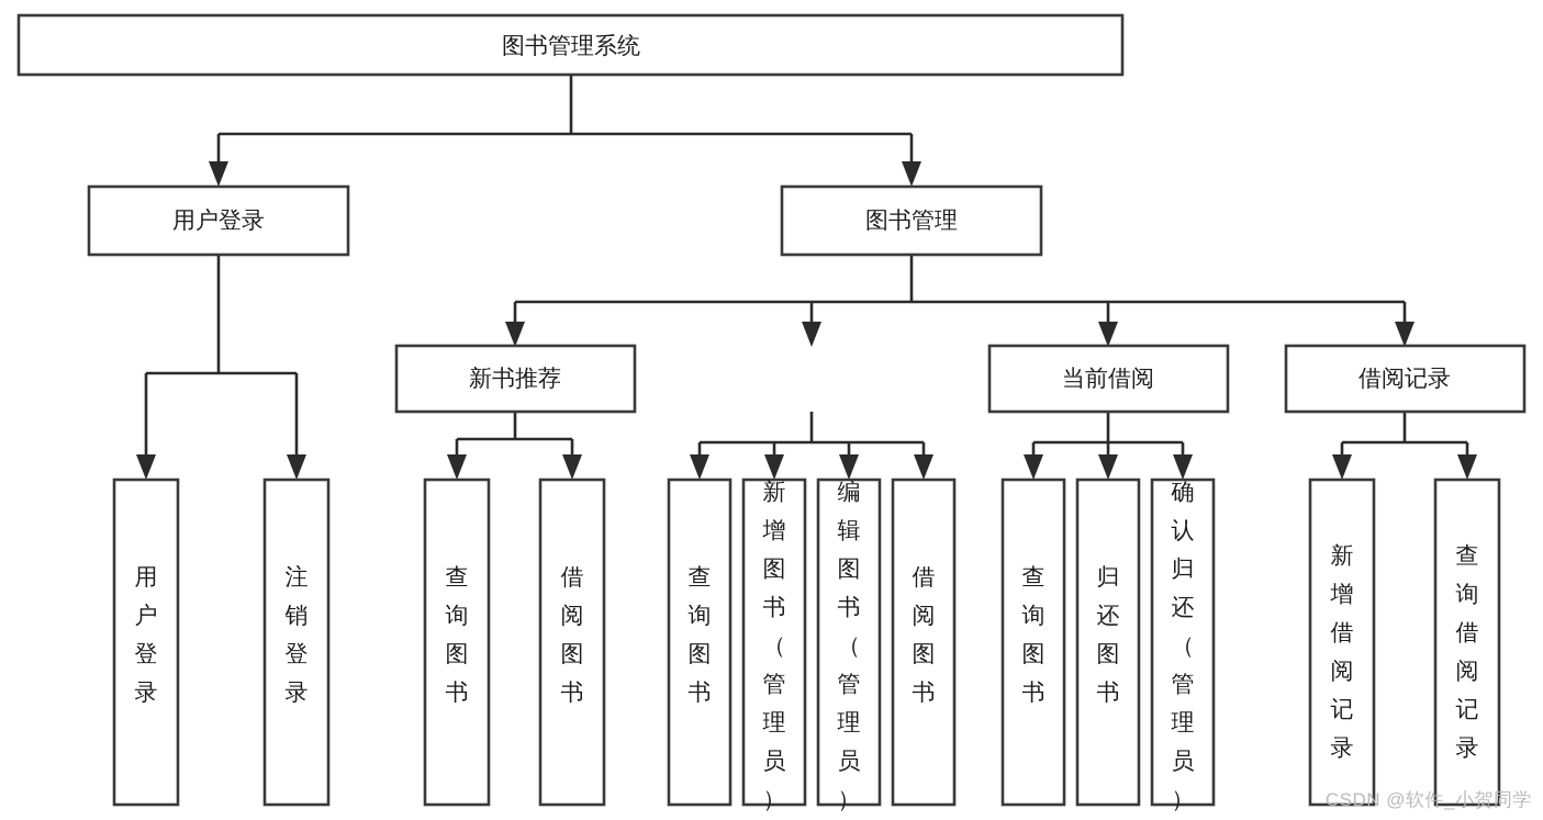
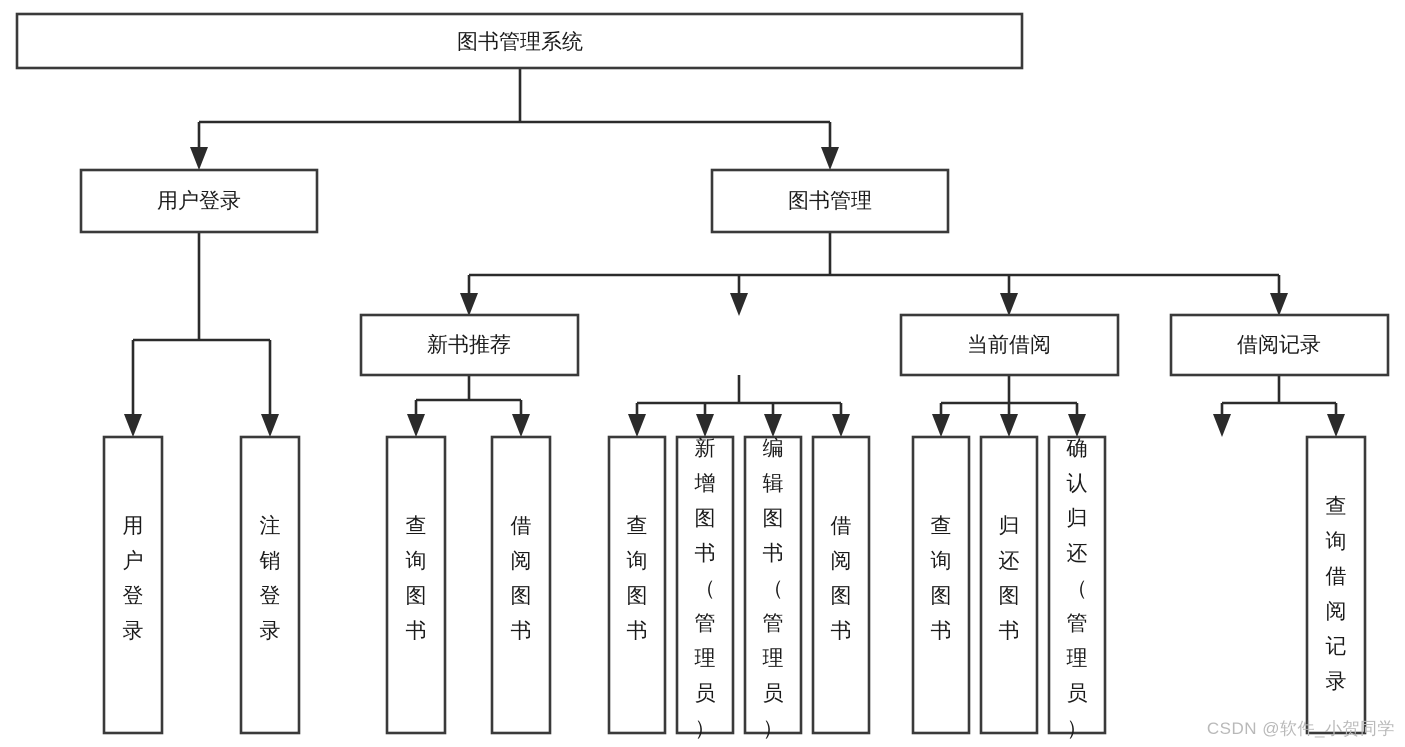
  图书管理系统
  用户登录
  图书管理
  新书推荐
  当前借阅
  借阅记录
  用户登录
  注销登录
  查询图书
  借阅图书
  查询图书
  新增图书（管理员）
  编辑图书（管理员）
  借阅图书
  查询图书
  归还图书
  确认归还（管理员）
- 新增借阅记录
  查询借阅记录
  CSDN @软件_小贺同学
